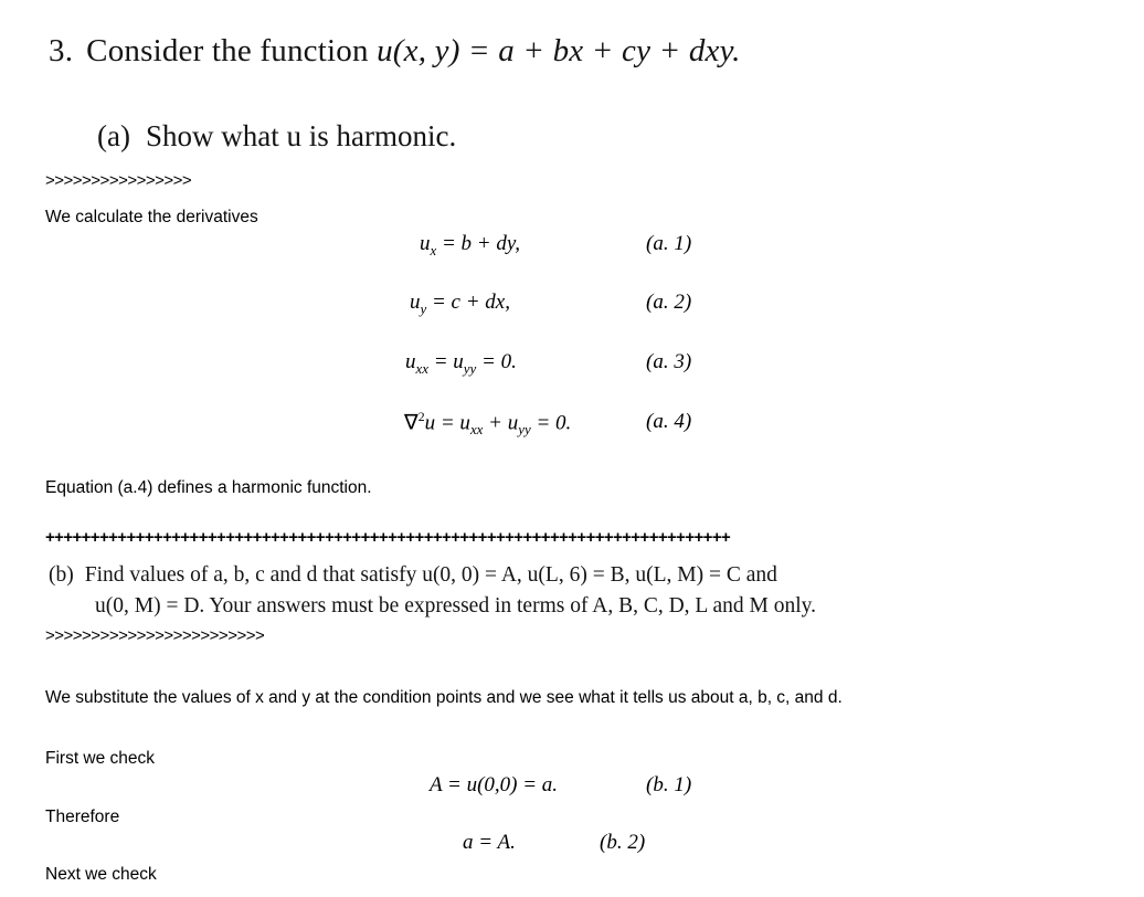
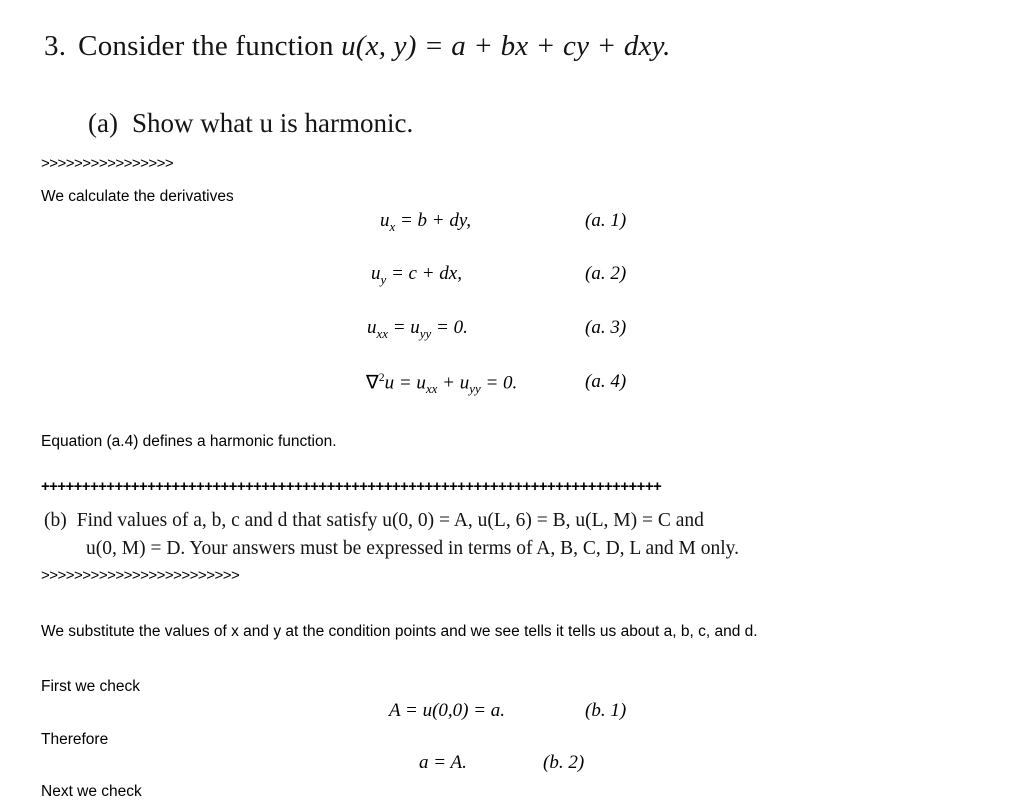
  3. Consider the function u(x, y) = a + bx + cy + dxy.
  (a) Show what u is harmonic.
  >>>>>>>>>>>>>>>>
  We calculate the derivatives
  ux = b + dy,
  (a. 1)
  uy = c + dx,
  (a. 2)
  uxx = uyy = 0.
  (a. 3)
  ∇2u = uxx + uyy = 0.
  (a. 4)
  Equation (a.4) defines a harmonic function.
  ++++++++++++++++++++++++++++++++++++++++++++++++++++++++++++++++++++++++++++
  (b) Find values of a, b, c and d that satisfy u(0, 0) = A, u(L, 6) = B, u(L, M) = C and
  u(0, M) = D. Your answers must be expressed in terms of A, B, C, D, L and M only.
  >>>>>>>>>>>>>>>>>>>>>>>>
- We substitute the values of x and y at the condition points and we see what it tells us about a, b, c, and d.
+ We substitute the values of x and y at the condition points and we see tells it tells us about a, b, c, and d.
  First we check
  A = u(0,0) = a.
  (b. 1)
  Therefore
  a = A.
  (b. 2)
  Next we check
